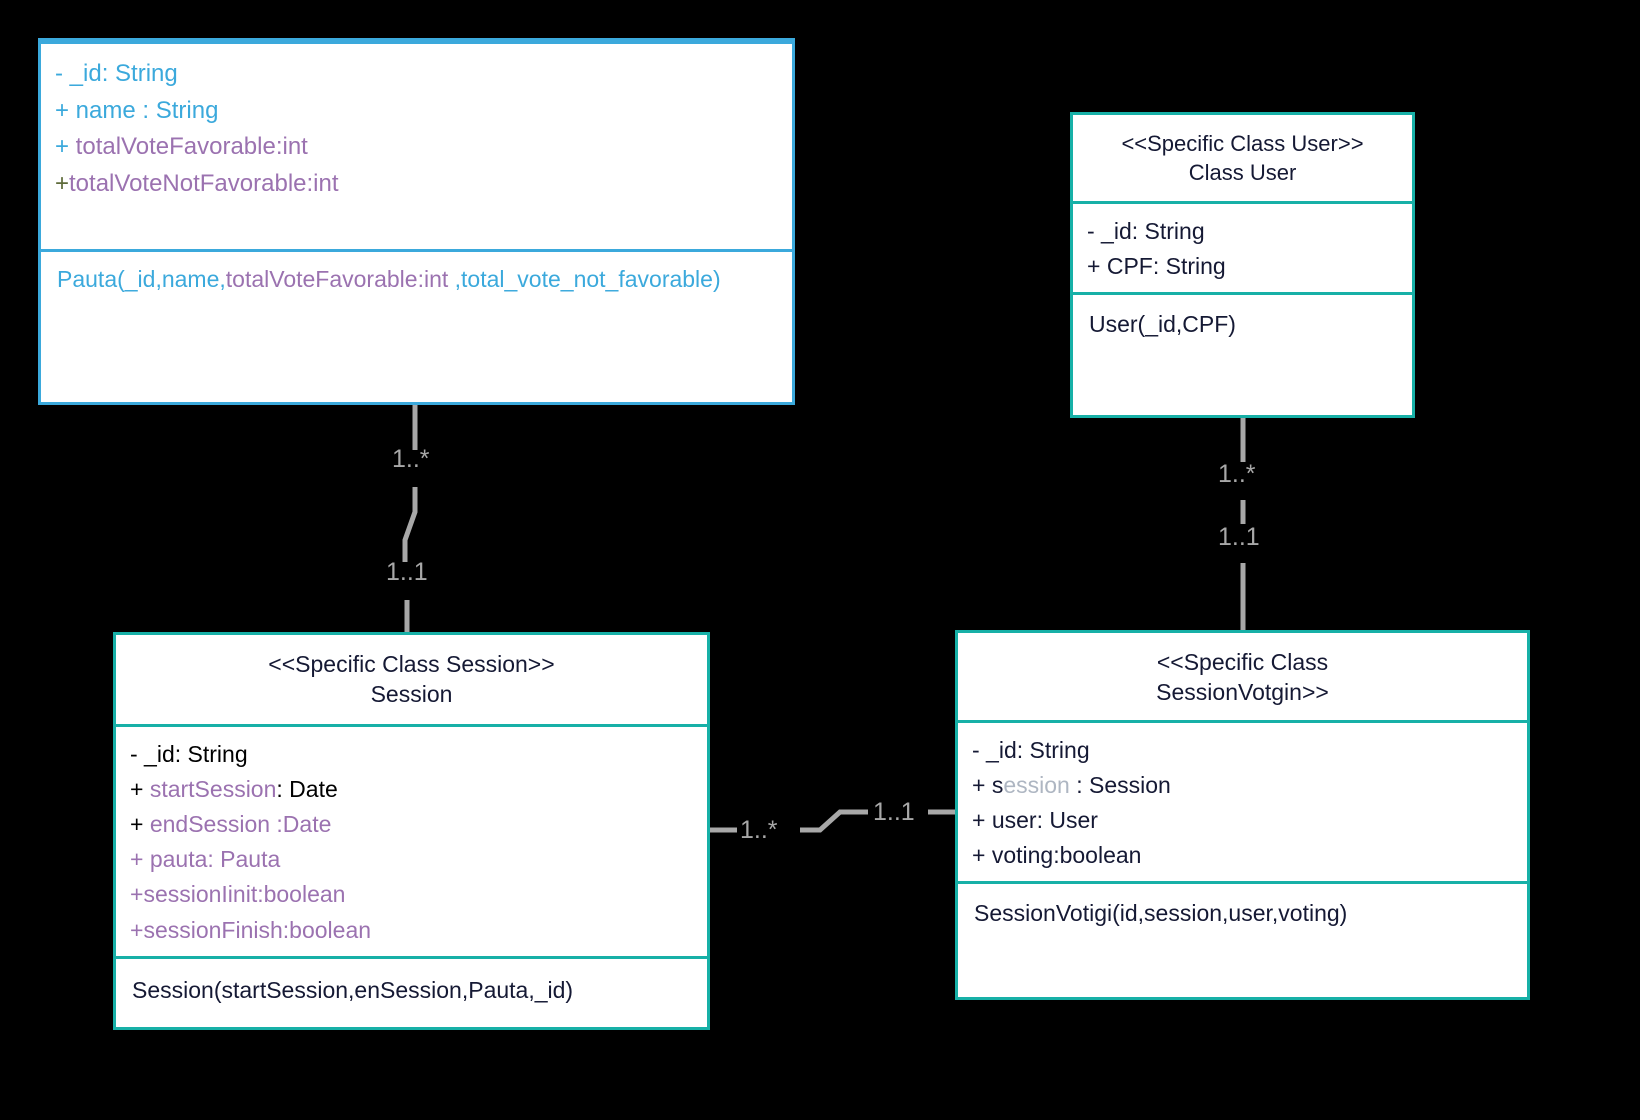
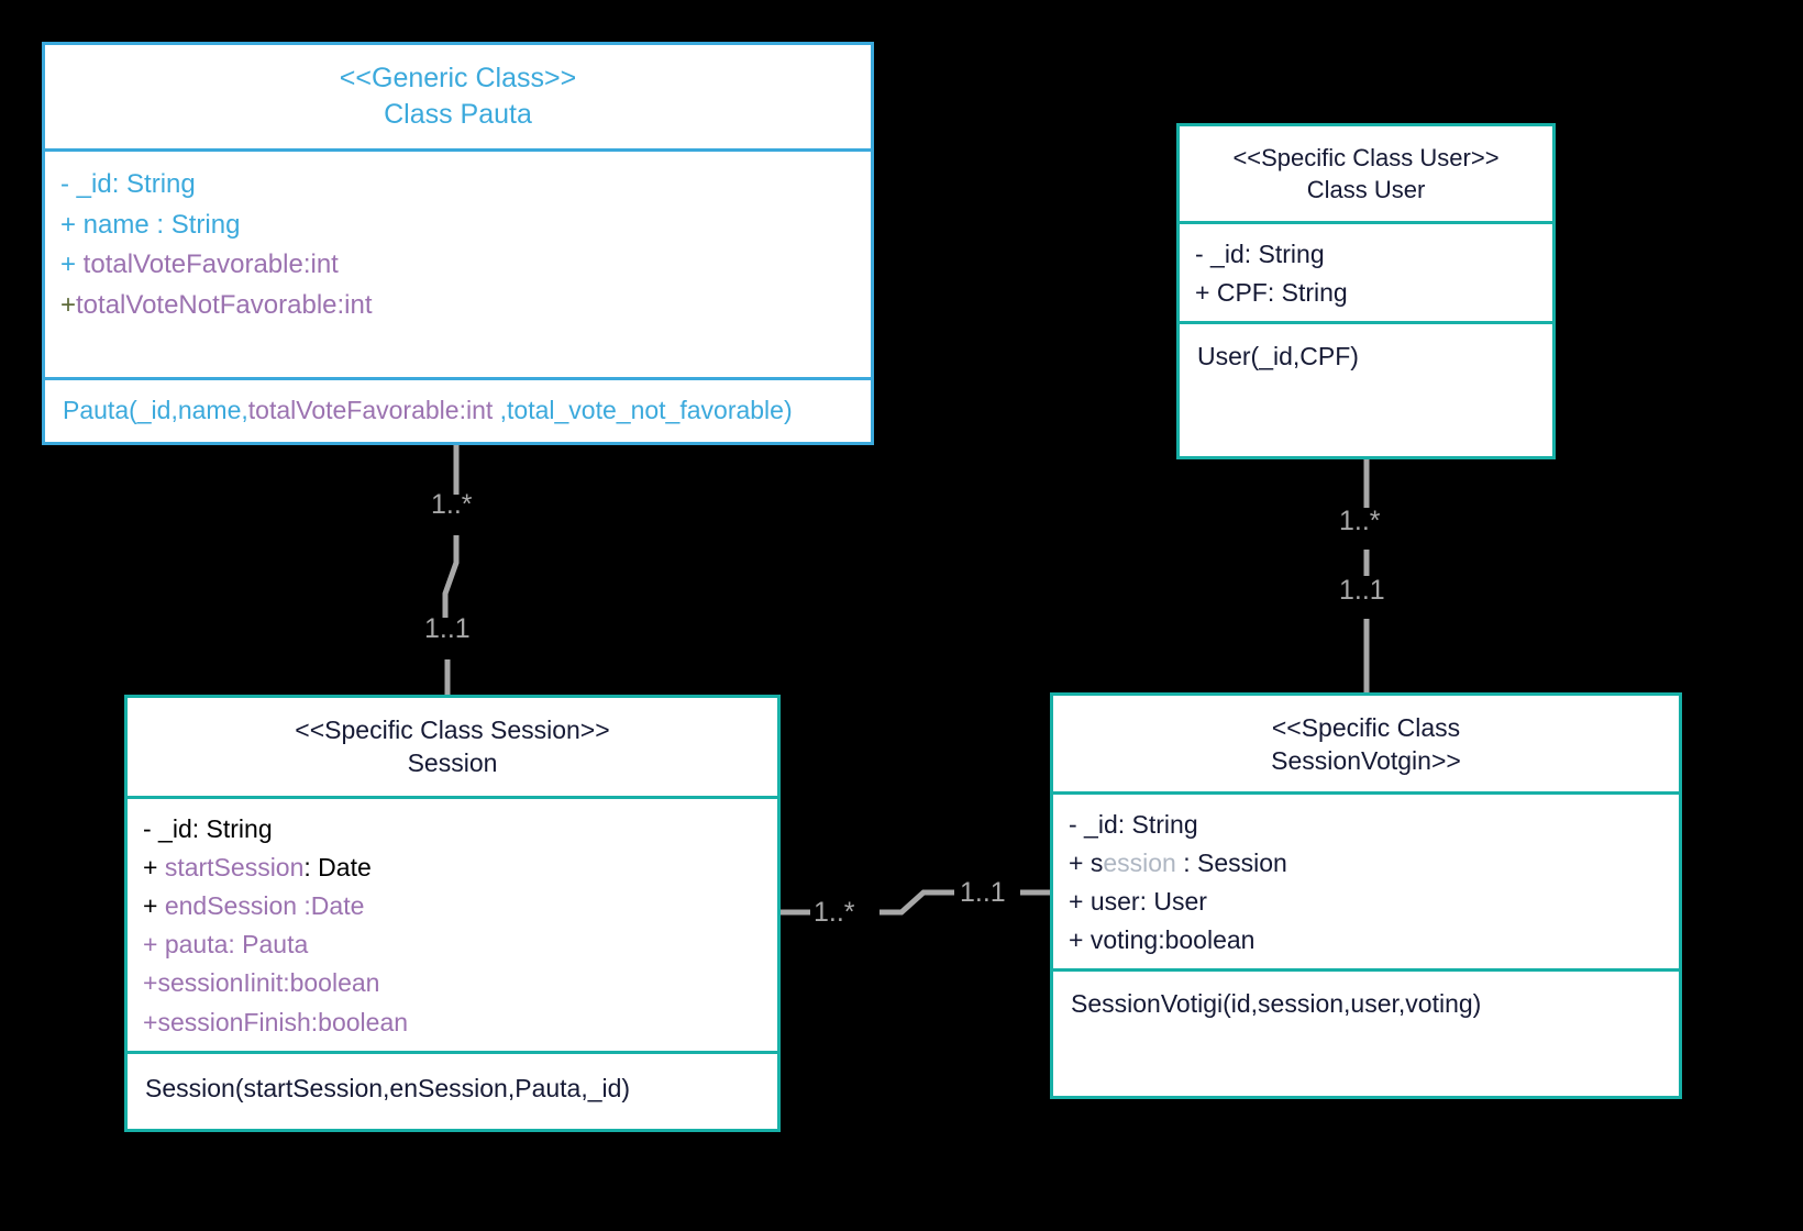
  1..*
  1..1
  1..*
  1..1
  1..*
  1..1
+ <<Generic Class>>
+ Class Pauta
  - _id: String
  + name : String
  + totalVoteFavorable:int
  +totalVoteNotFavorable:int
  Pauta(_id,name,totalVoteFavorable:int ,total_vote_not_favorable)
  <<Specific Class User>>
  Class User
  - _id: String
  + CPF: String
  User(_id,CPF)
  <<Specific Class Session>>
  Session
  - _id: String
  + startSession: Date
  + endSession :Date
  + pauta: Pauta
  +sessionIinit:boolean
  +sessionFinish:boolean
  Session(startSession,enSession,Pauta,_id)
  <<Specific Class
  SessionVotgin>>
  - _id: String
  + session : Session
  + user: User
  + voting:boolean
  SessionVotigi(id,session,user,voting)
